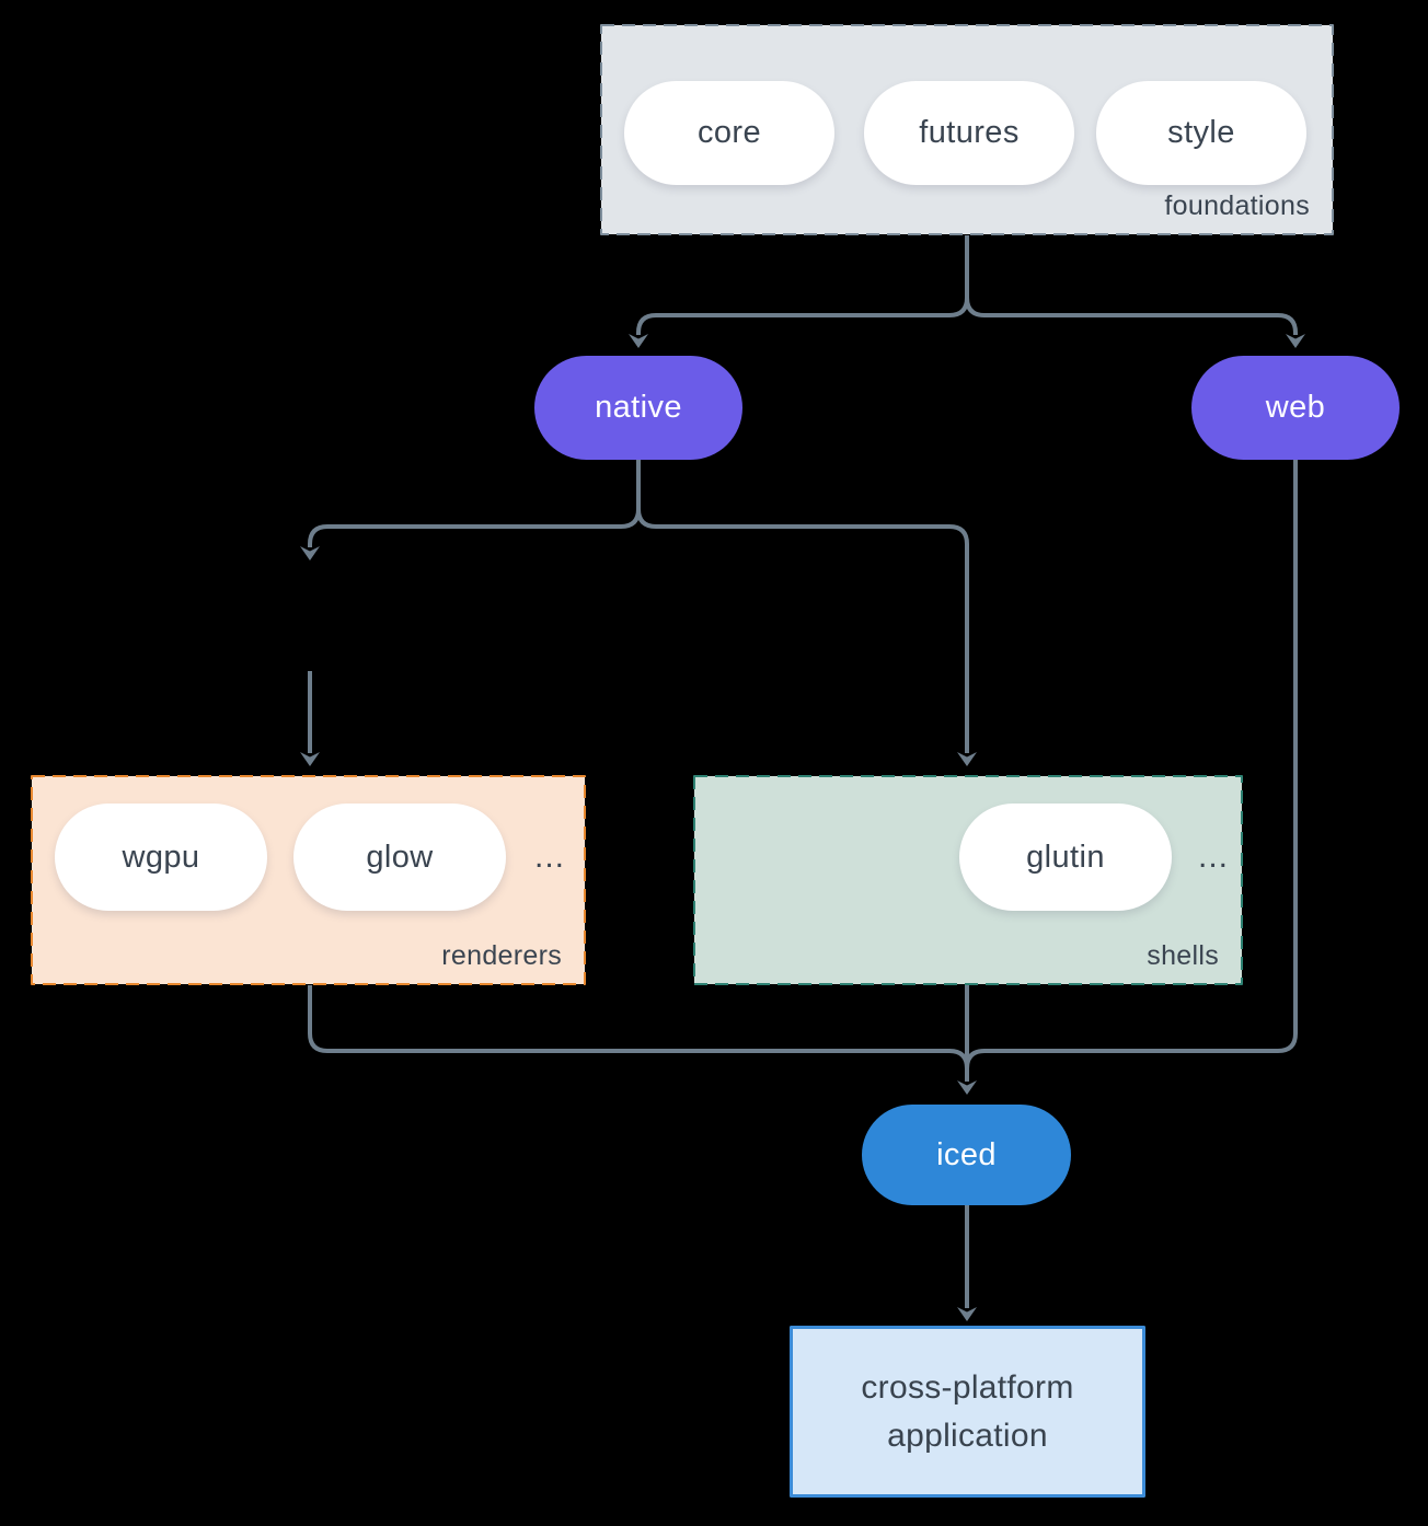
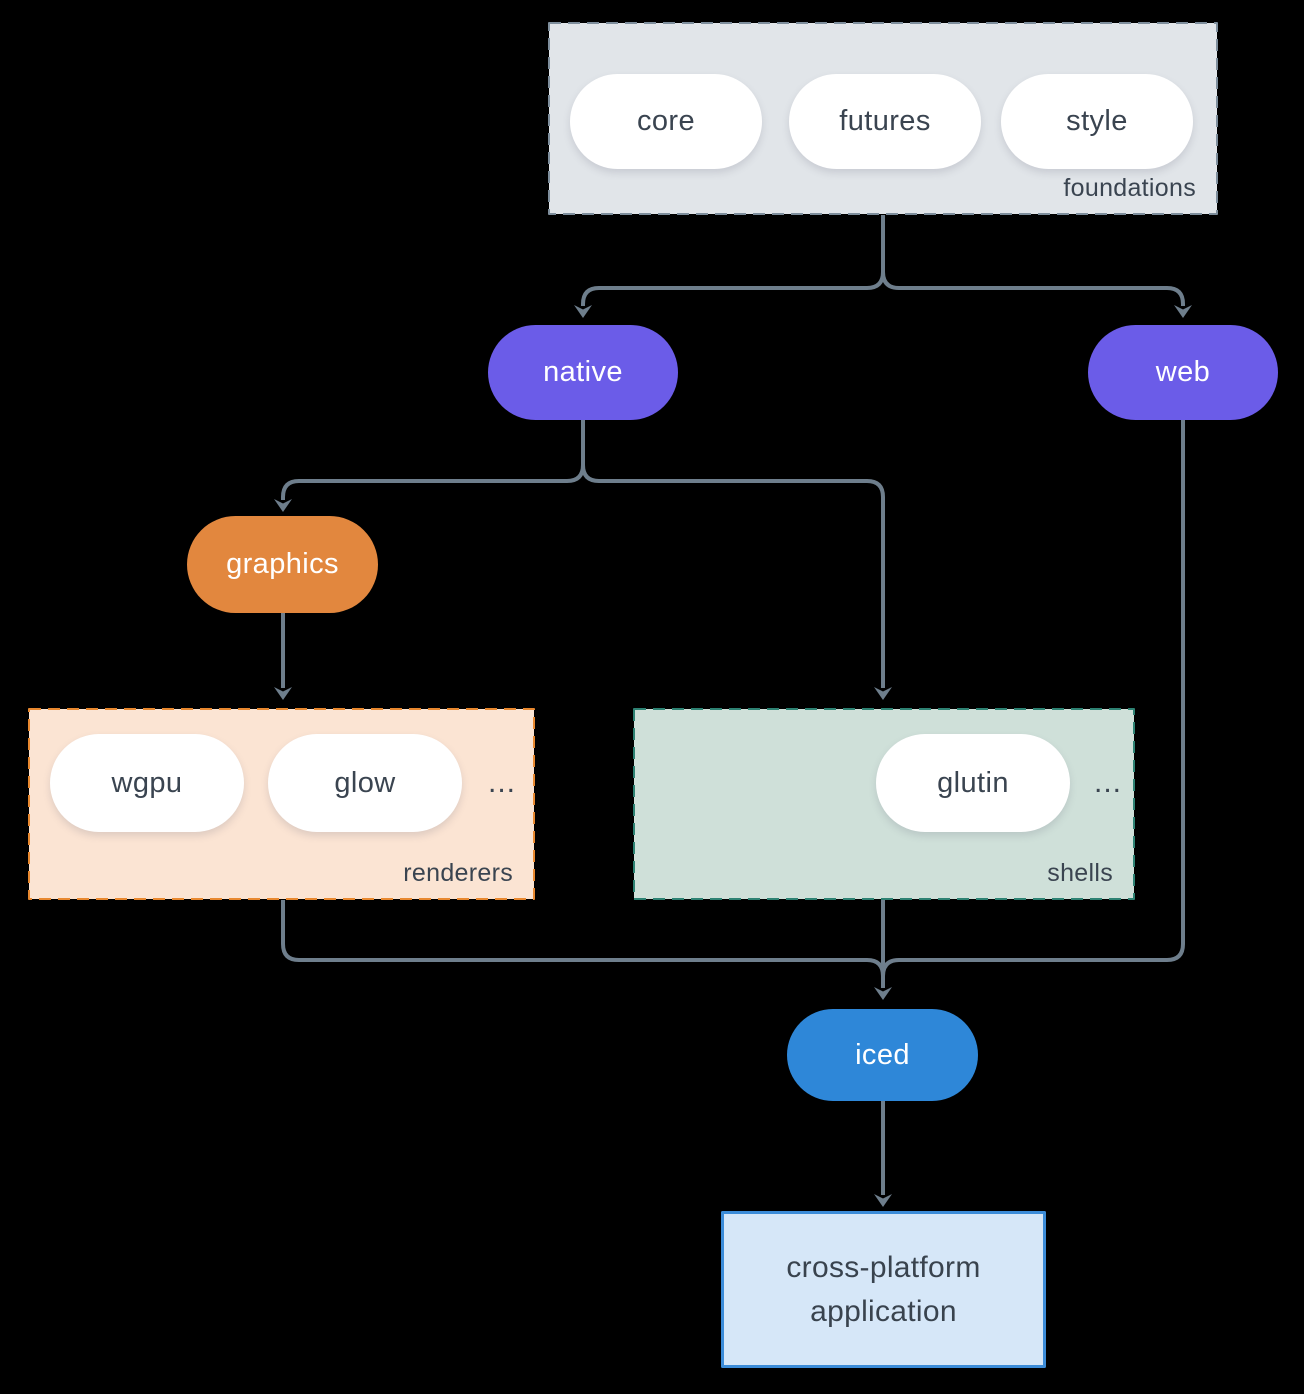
  core
  futures
  style
  foundations
  native
  web
+ graphics
  wgpu
  glow
  ...
  renderers
  glutin
  ...
  shells
  iced
  cross-platform
  application
